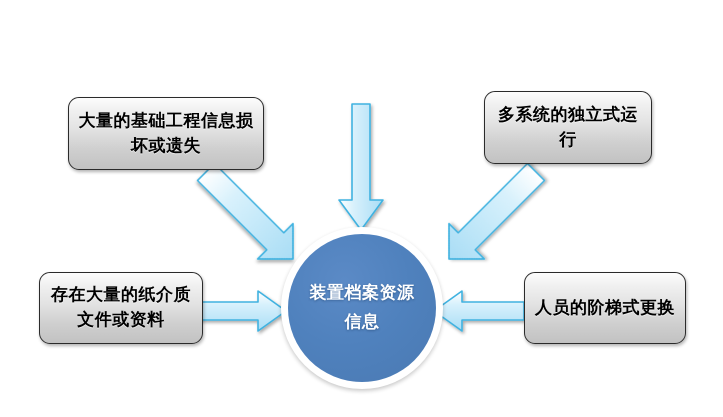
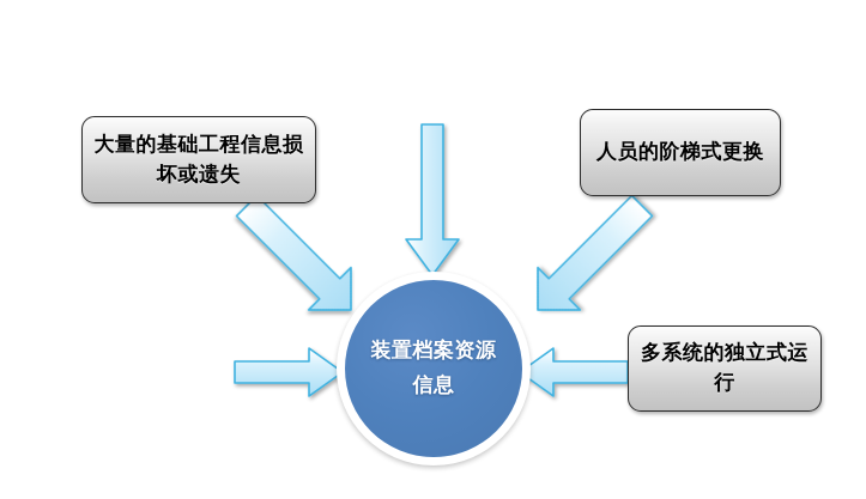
  装置档案资源信息
  大量的基础工程信息损坏或遗失
- 多系统的独立式运行
+ 人员的阶梯式更换
- 存在大量的纸介质文件或资料
- 人员的阶梯式更换
+ 多系统的独立式运行
